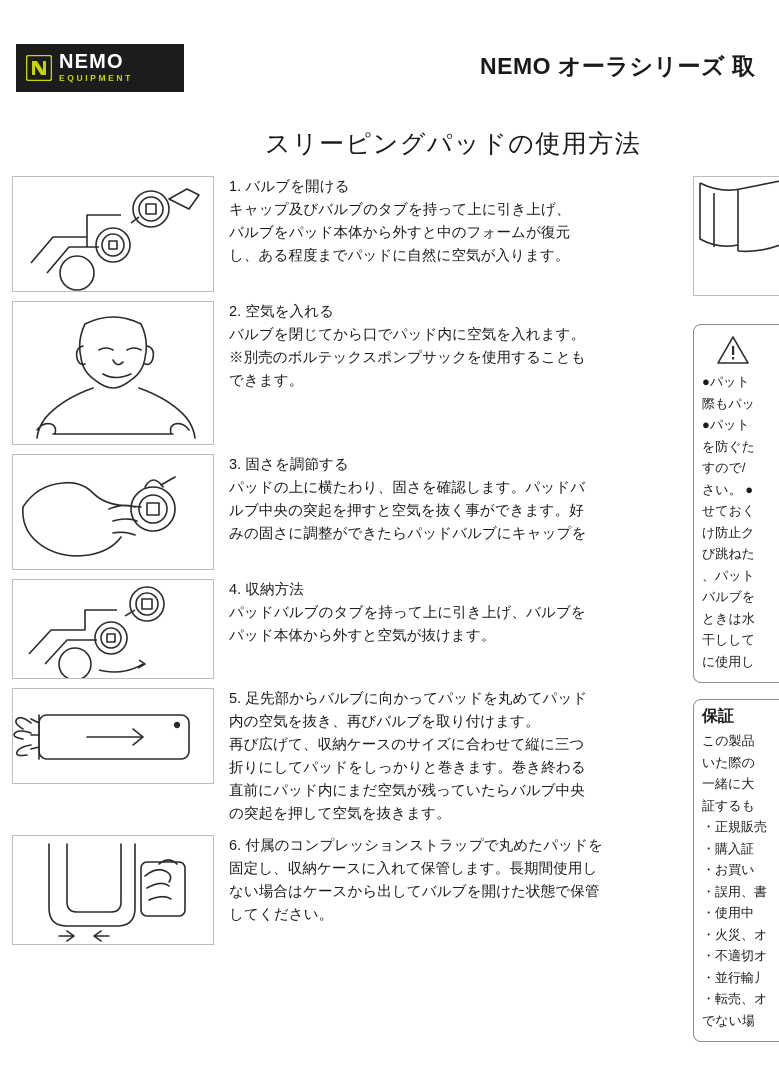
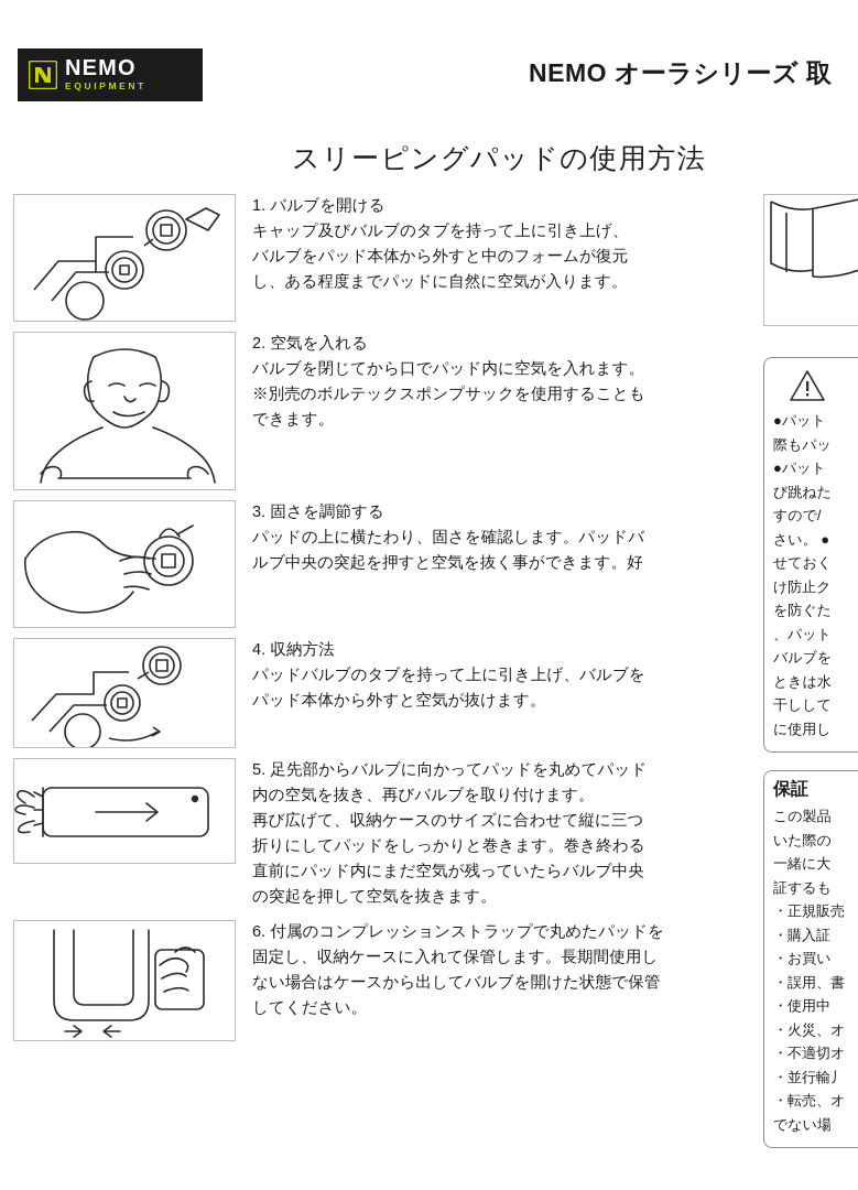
  NEMO
  EQUIPMENT
  NEMO オーラシリーズ 取
  スリーピングパッドの使用方法
  1. バルブを開ける
  キャップ及びバルブのタブを持って上に引き上げ、
  バルブをパッド本体から外すと中のフォームが復元
  し、ある程度までパッドに自然に空気が入ります。
  2. 空気を入れる
  バルブを閉じてから口でパッド内に空気を入れます。
  ※別売のボルテックスポンプサックを使用することも
  できます。
  3. 固さを調節する
  パッドの上に横たわり、固さを確認します。パッドバ
  ルブ中央の突起を押すと空気を抜く事ができます。好
- みの固さに調整ができたらパッドバルブにキャップを
  4. 収納方法
  パッドバルブのタブを持って上に引き上げ、バルブを
  パッド本体から外すと空気が抜けます。
  5. 足先部からバルブに向かってパッドを丸めてパッド
  内の空気を抜き、再びバルブを取り付けます。
  再び広げて、収納ケースのサイズに合わせて縦に三つ
  折りにしてパッドをしっかりと巻きます。巻き終わる
  直前にパッド内にまだ空気が残っていたらバルブ中央
  の突起を押して空気を抜きます。
  6. 付属のコンプレッションストラップで丸めたパッドを
  固定し、収納ケースに入れて保管します。長期間使用し
  ない場合はケースから出してバルブを開けた状態で保管
  してください。
  ●パット
  際もパッ
  ●パット
- を防ぐた
+ び跳ねた
  すので/
  さい。 ●
  せておく
  け防止ク
- び跳ねた
+ を防ぐた
  、パット
  バルブを
  ときは水
  干しして
  に使用し
  保証
  この製品
  いた際の
  一緒に大
  証するも
  ・正規販売
  ・購入証
  ・お買い
  ・誤用、書
  ・使用中
  ・火災、オ
  ・不適切オ
  ・並行輸丿
  ・転売、オ
  でない場
